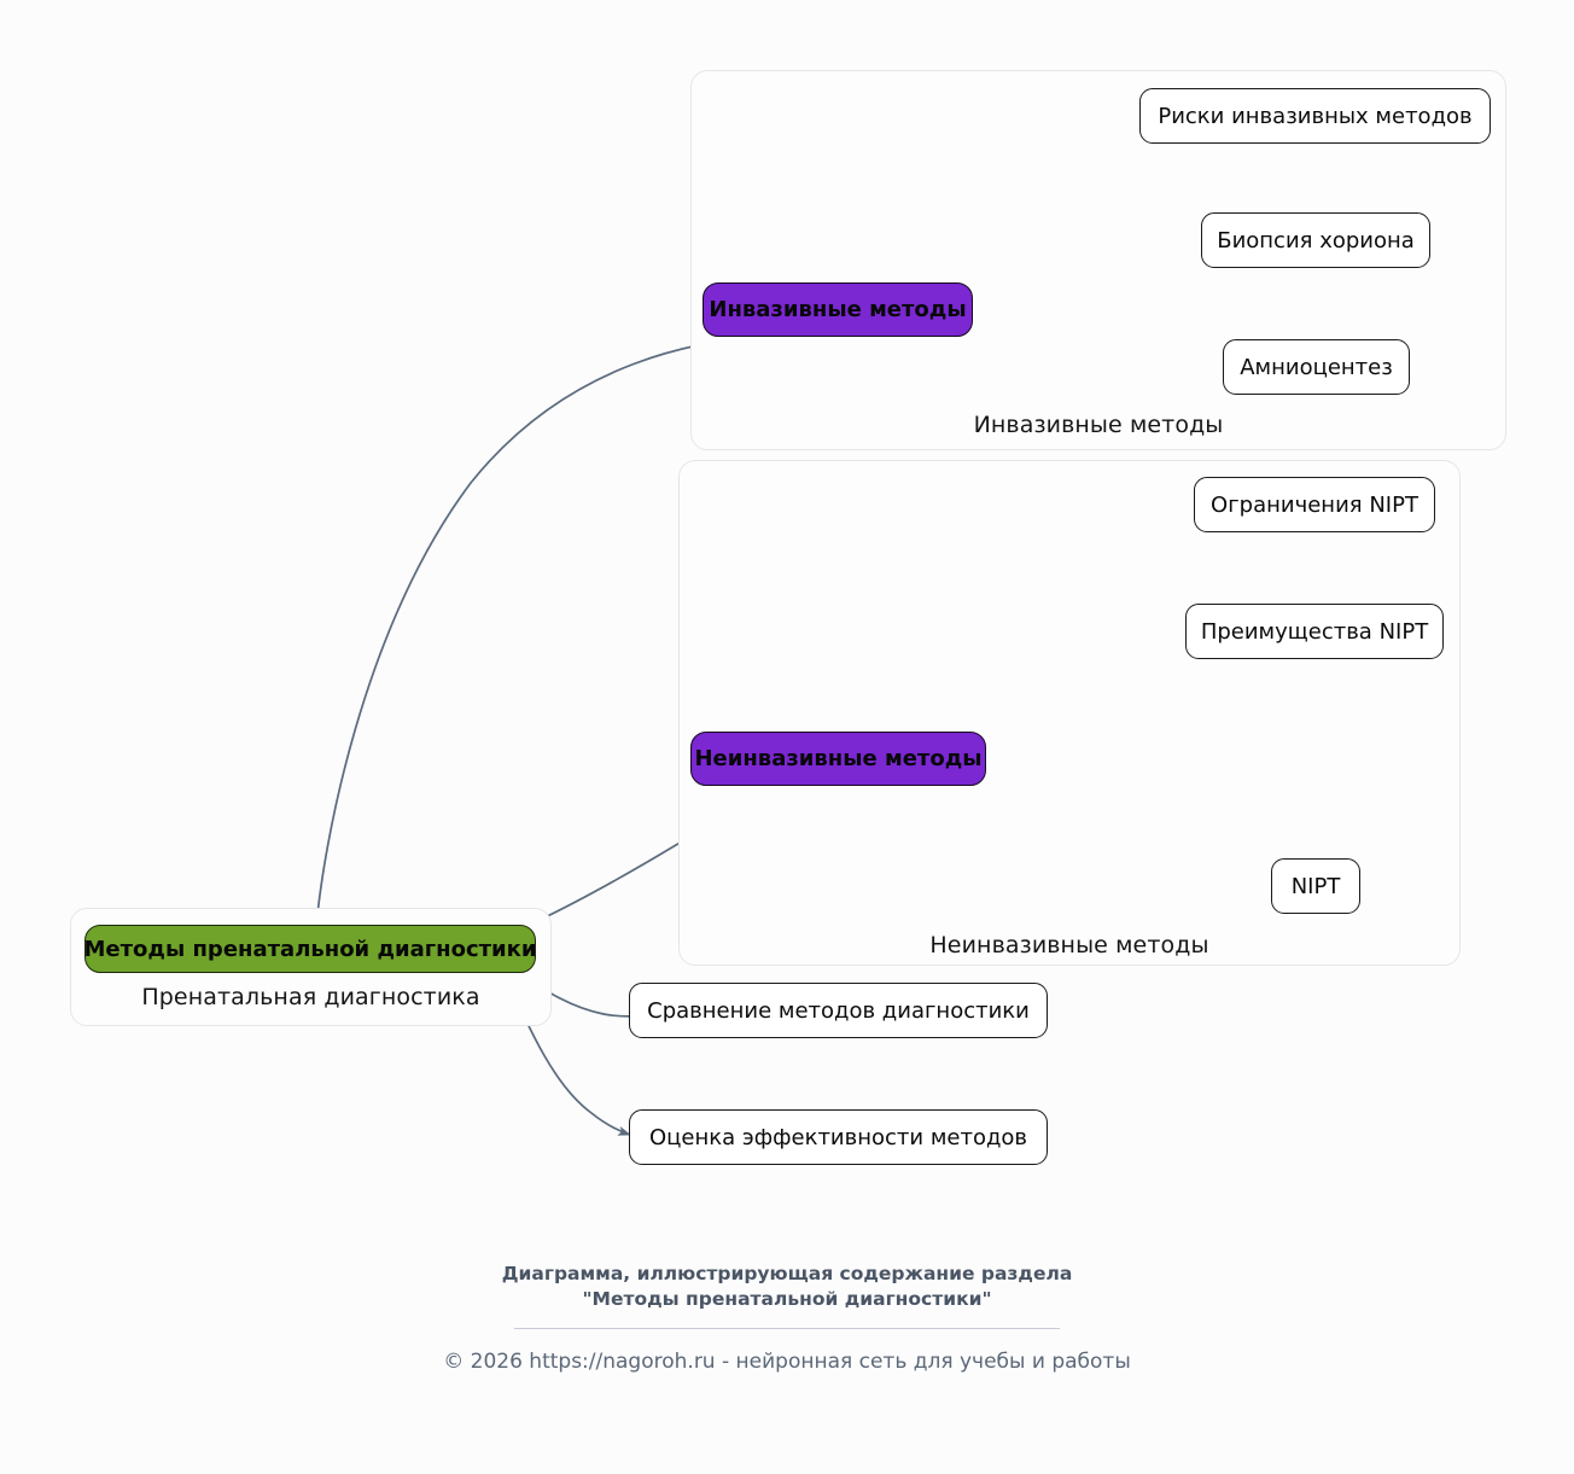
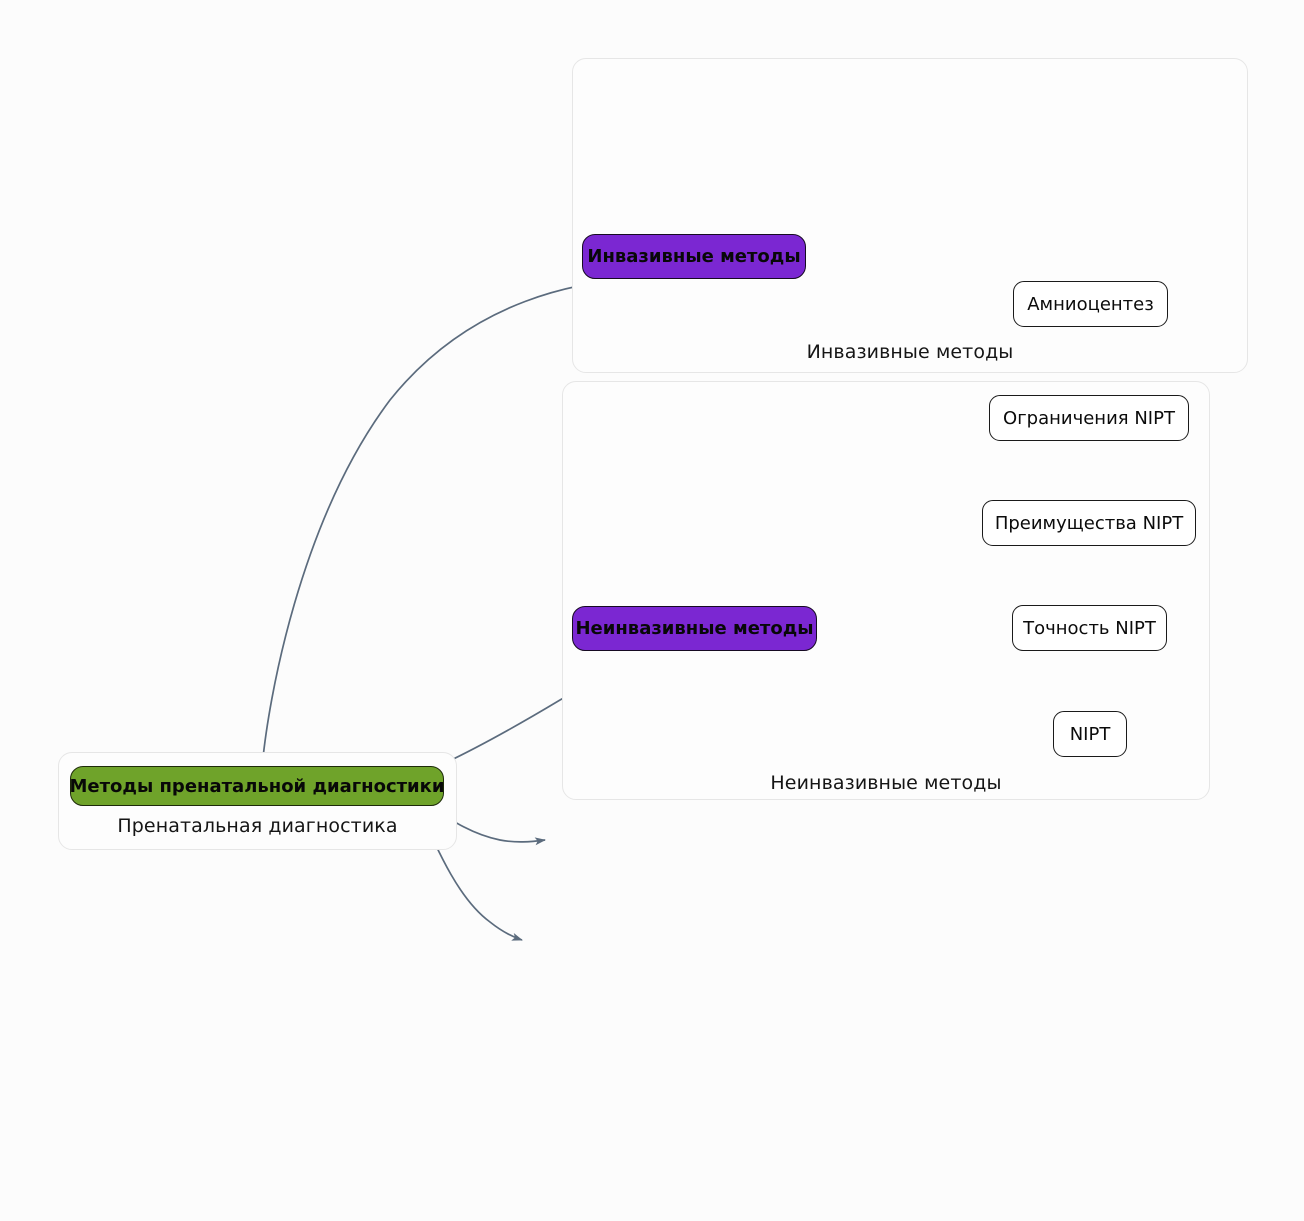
  Инвазивные методы
  Инвазивные методы
- Риски инвазивных методов
- Биопсия хориона
  Амниоцентез
  Неинвазивные методы
  Неинвазивные методы
  Ограничения NIPT
  Преимущества NIPT
+ Точность NIPT
  NIPT
  Пренатальная диагностика
  Методы пренатальной диагностики
- Сравнение методов диагностики
- Оценка эффективности методов
- Диаграмма, иллюстрирующая содержание раздела
- "Методы пренатальной диагностики"
- © 2026 https://nagoroh.ru - нейронная сеть для учебы и работы
